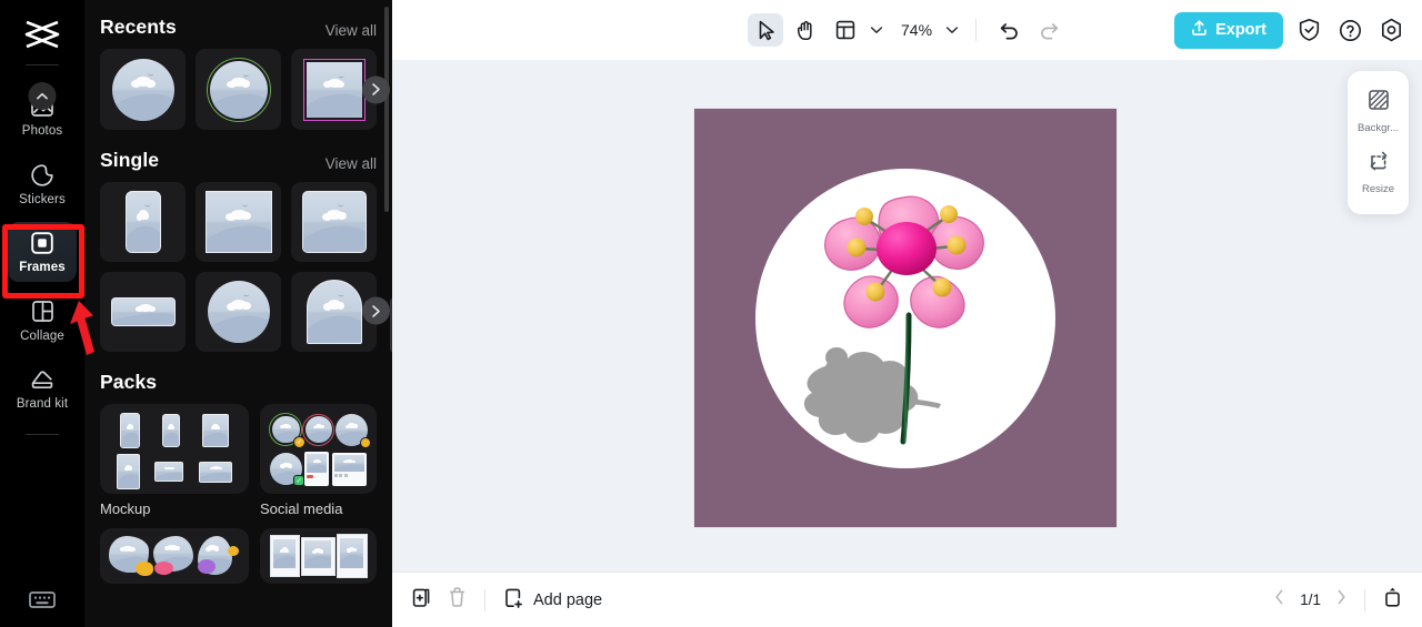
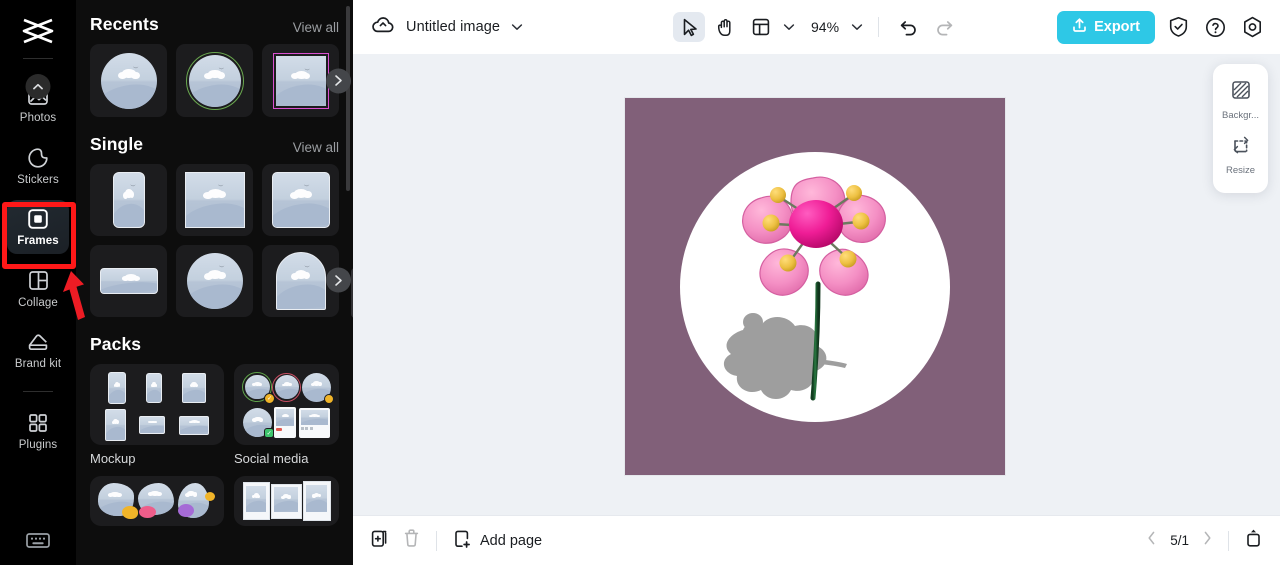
  Photos
  Stickers
  Frames
  Collage
  Brand kit
+ Plugins
  Recents
  View all
  Single
  View all
  Packs
  Mockup
  Social media
+ Untitled image
- 74%
+ 94%
  Export
  Backgr...
  Resize
  Add page
- 1/1
+ 5/1
